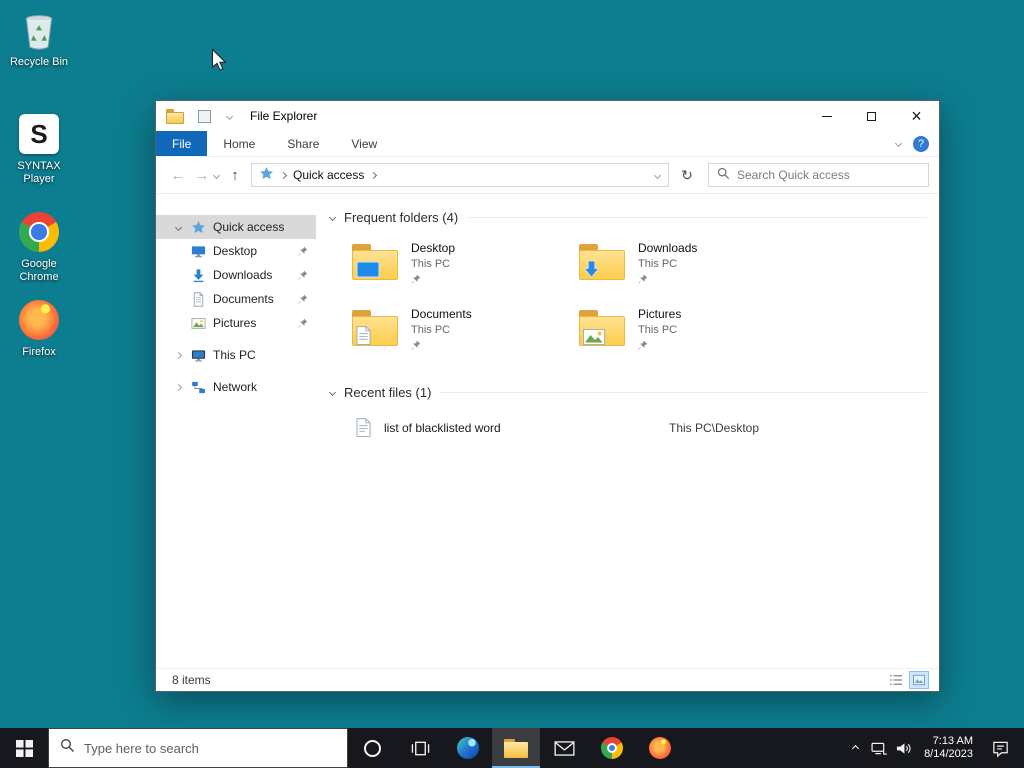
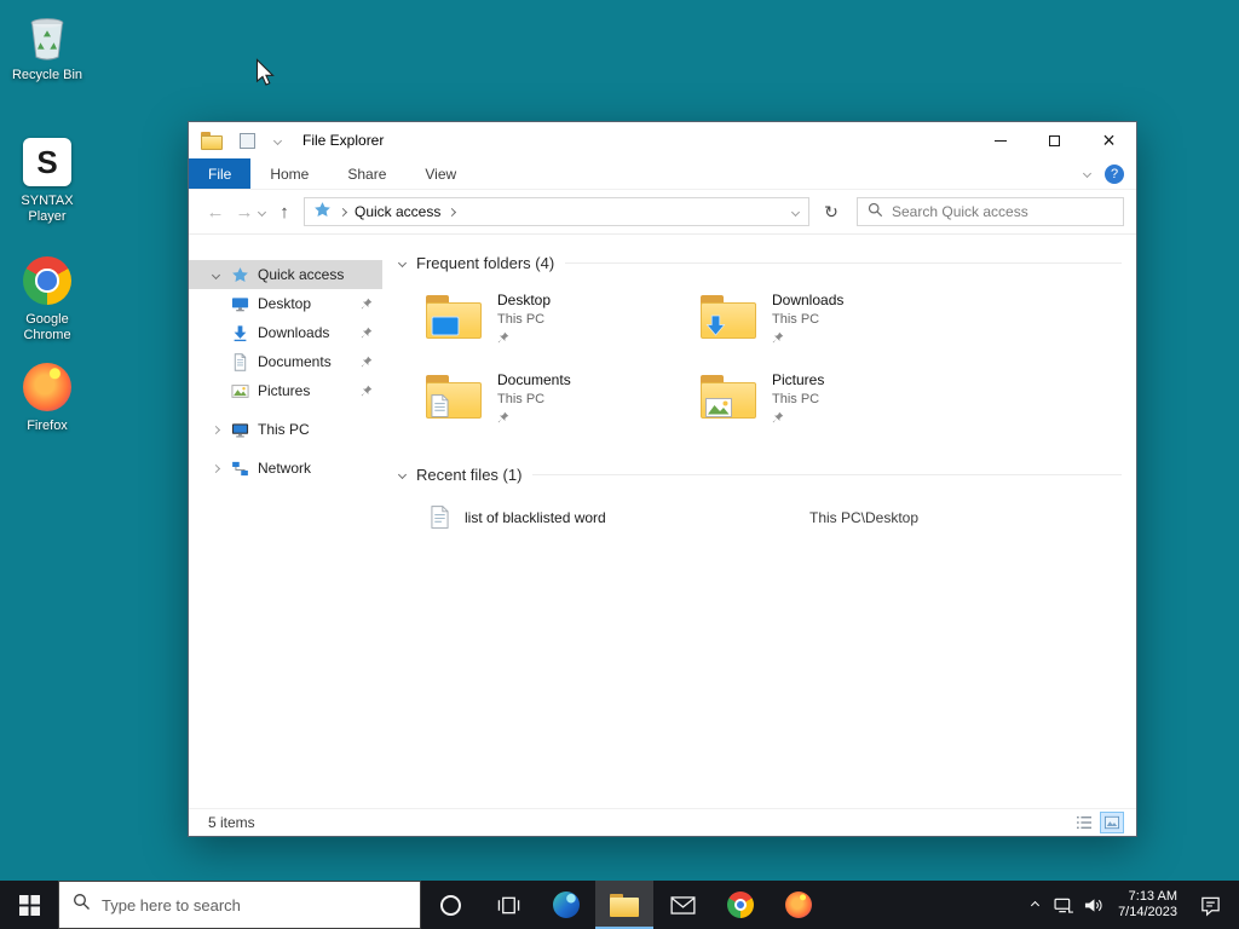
  Recycle Bin
  S
  SYNTAX Player
  Google Chrome
  Firefox
  File Explorer
  File
  Home
  Share
  View
  Quick access
  Search Quick access
  Quick access
  Desktop
  Downloads
  Documents
  Pictures
  This PC
  Network
  Frequent folders (4)
  Desktop
  This PC
  Downloads
  This PC
  Documents
  This PC
  Pictures
  This PC
  Recent files (1)
  list of blacklisted word
  This PC\Desktop
- 8 items
+ 5 items
  Type here to search
  7:13 AM
- 8/14/2023
+ 7/14/2023
